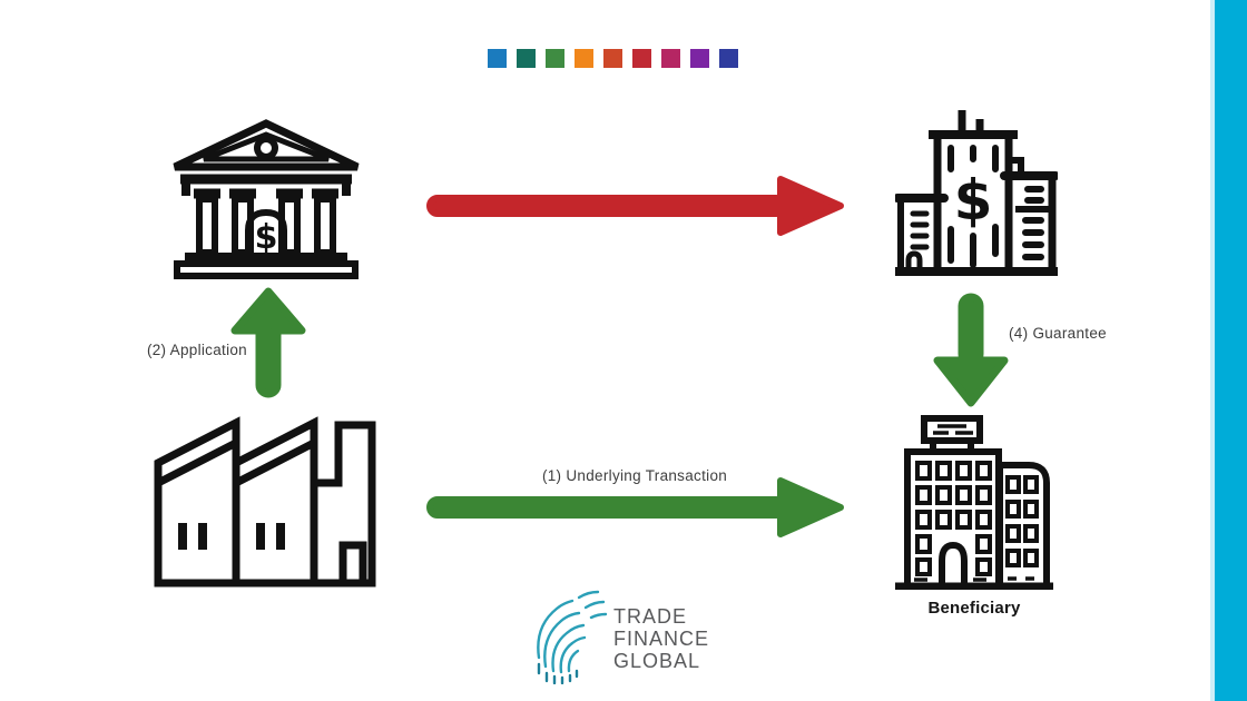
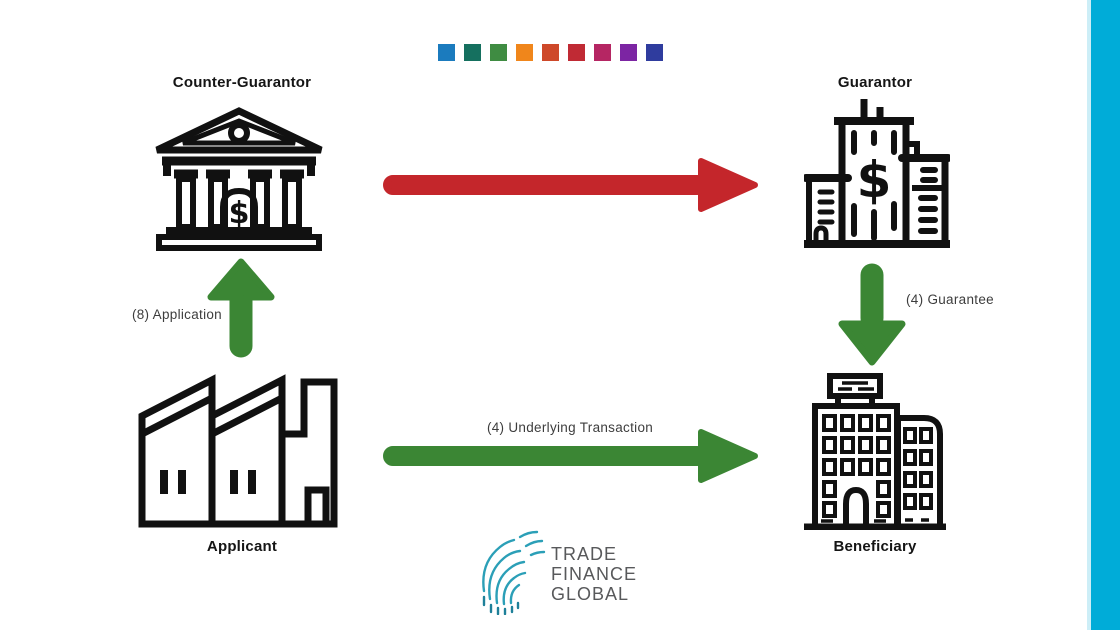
+ Counter-Guarantor
+ Guarantor
+ Applicant
  Beneficiary
  $
  $
- (2) Application
+ (8) Application
  (4) Guarantee
- (1) Underlying Transaction
+ (4) Underlying Transaction
  TRADE
  FINANCE
  GLOBAL
